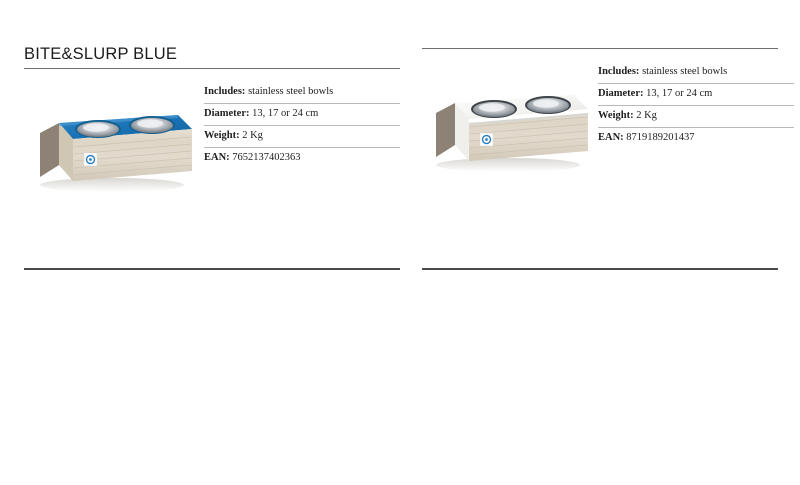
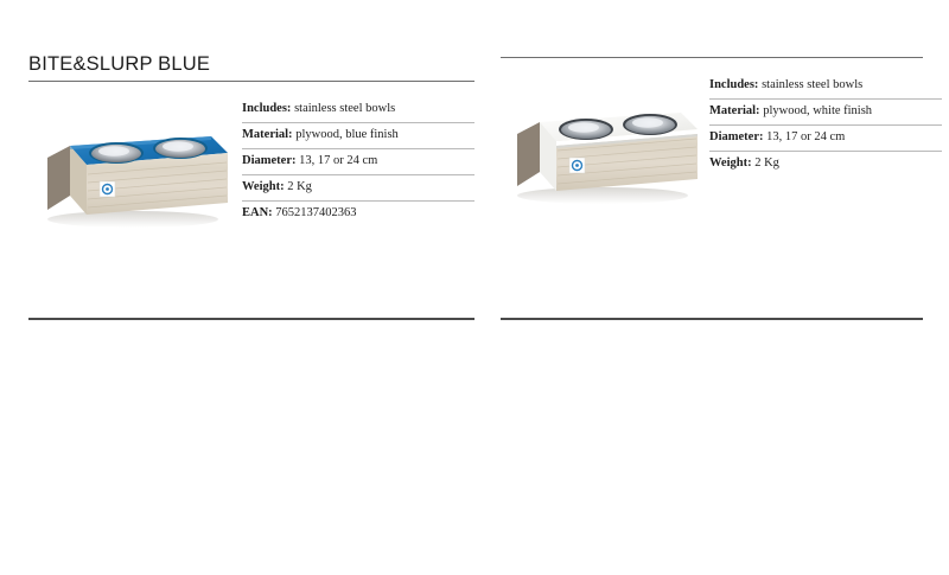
  BITE&SLURP BLUE
  Includes: stainless steel bowls
+ Material: plywood, blue finish
  Diameter: 13, 17 or 24 cm
  Weight: 2 Kg
  EAN: 7652137402363
  Includes: stainless steel bowls
+ Material: plywood, white finish
  Diameter: 13, 17 or 24 cm
  Weight: 2 Kg
- EAN: 8719189201437
